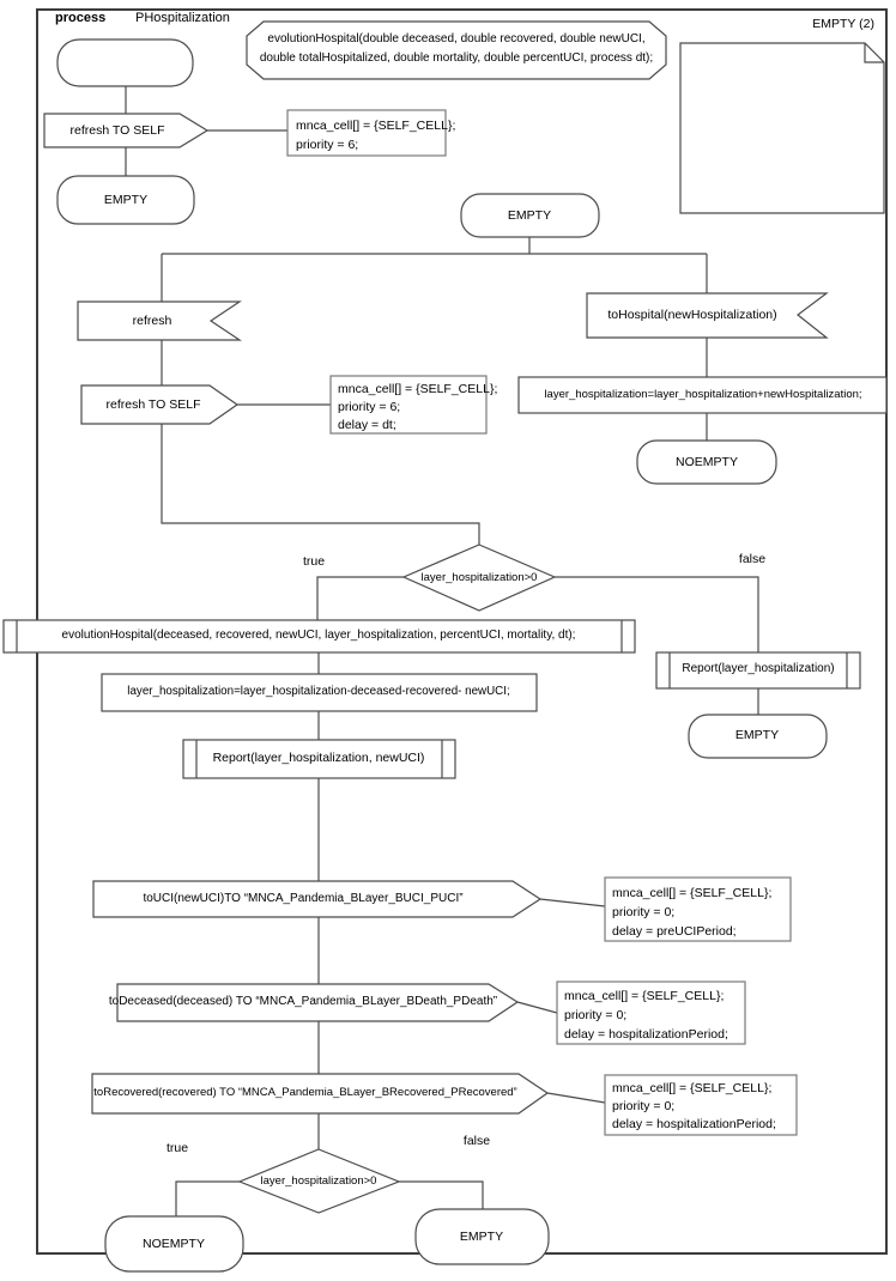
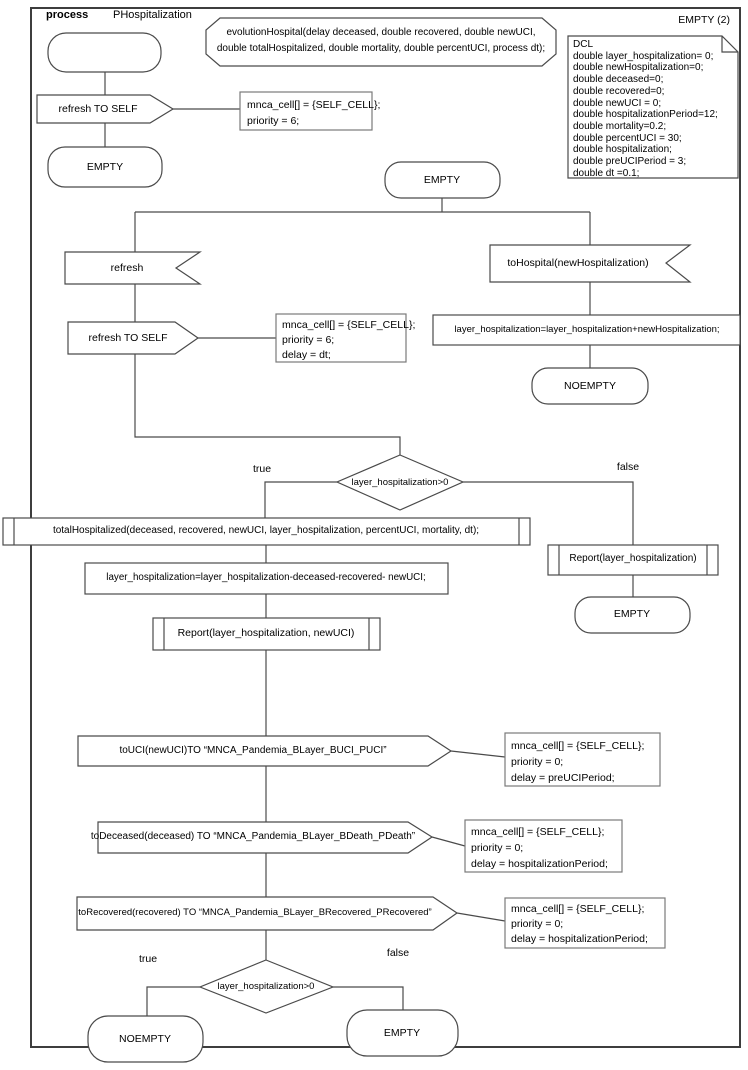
  process
  PHospitalization
  EMPTY (2)
- evolutionHospital(double deceased, double recovered, double newUCI,
+ evolutionHospital(delay deceased, double recovered, double newUCI,
  double totalHospitalized, double mortality, double percentUCI, process dt);
+ DCL
+ double layer_hospitalization= 0;
+ double newHospitalization=0;
+ double deceased=0;
+ double recovered=0;
+ double newUCI = 0;
+ double hospitalizationPeriod=12;
+ double mortality=0.2;
+ double percentUCI = 30;
+ double hospitalization;
+ double preUCIPeriod = 3;
+ double dt =0.1;
  refresh TO SELF
  mnca_cell[] = {SELF_CELL};
  priority = 6;
  EMPTY
  EMPTY
  refresh
  refresh TO SELF
  mnca_cell[] = {SELF_CELL};
  priority = 6;
  delay = dt;
  toHospital(newHospitalization)
  layer_hospitalization=layer_hospitalization+newHospitalization;
  NOEMPTY
  layer_hospitalization>0
  true
  false
- evolutionHospital(deceased, recovered, newUCI, layer_hospitalization, percentUCI, mortality, dt);
+ totalHospitalized(deceased, recovered, newUCI, layer_hospitalization, percentUCI, mortality, dt);
  layer_hospitalization=layer_hospitalization-deceased-recovered- newUCI;
  Report(layer_hospitalization, newUCI)
  Report(layer_hospitalization)
  EMPTY
  toUCI(newUCI)TO “MNCA_Pandemia_BLayer_BUCI_PUCI”
  mnca_cell[] = {SELF_CELL};
  priority = 0;
  delay = preUCIPeriod;
  toDeceased(deceased) TO “MNCA_Pandemia_BLayer_BDeath_PDeath”
  mnca_cell[] = {SELF_CELL};
  priority = 0;
  delay = hospitalizationPeriod;
  toRecovered(recovered) TO “MNCA_Pandemia_BLayer_BRecovered_PRecovered”
  mnca_cell[] = {SELF_CELL};
  priority = 0;
  delay = hospitalizationPeriod;
  layer_hospitalization>0
  true
  false
  NOEMPTY
  EMPTY
